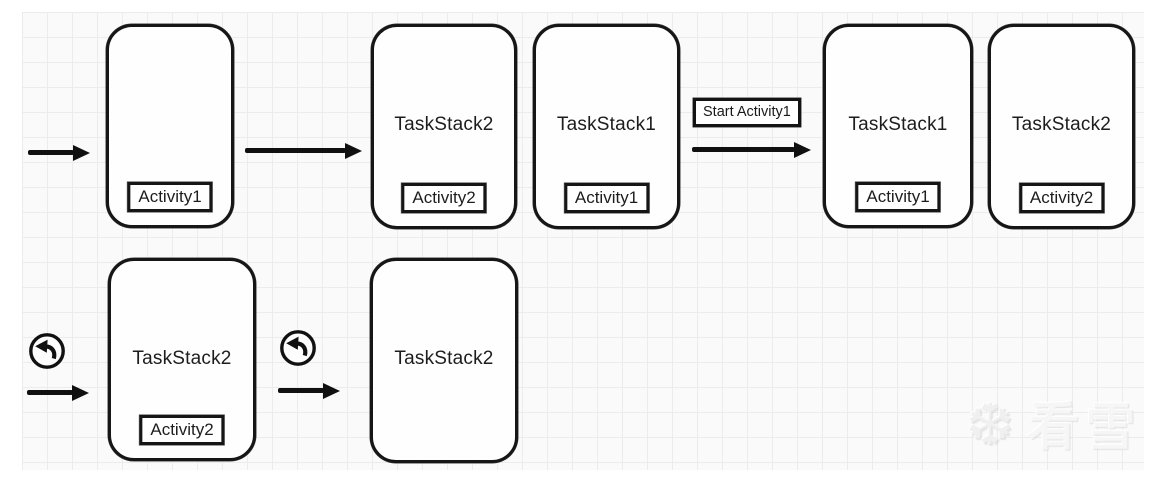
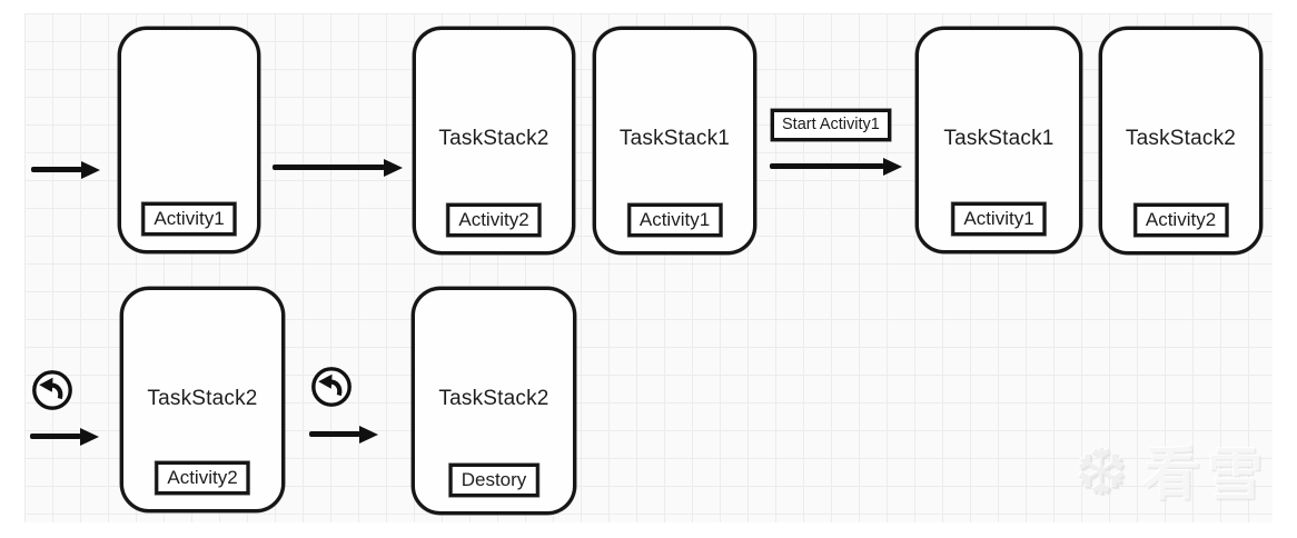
  Activity1
  TaskStack2
  Activity2
  TaskStack1
  Activity1
  Start Activity1
  TaskStack1
  Activity1
  TaskStack2
  Activity2
  TaskStack2
  Activity2
  TaskStack2
+ Destory
  ❆
  看雪
